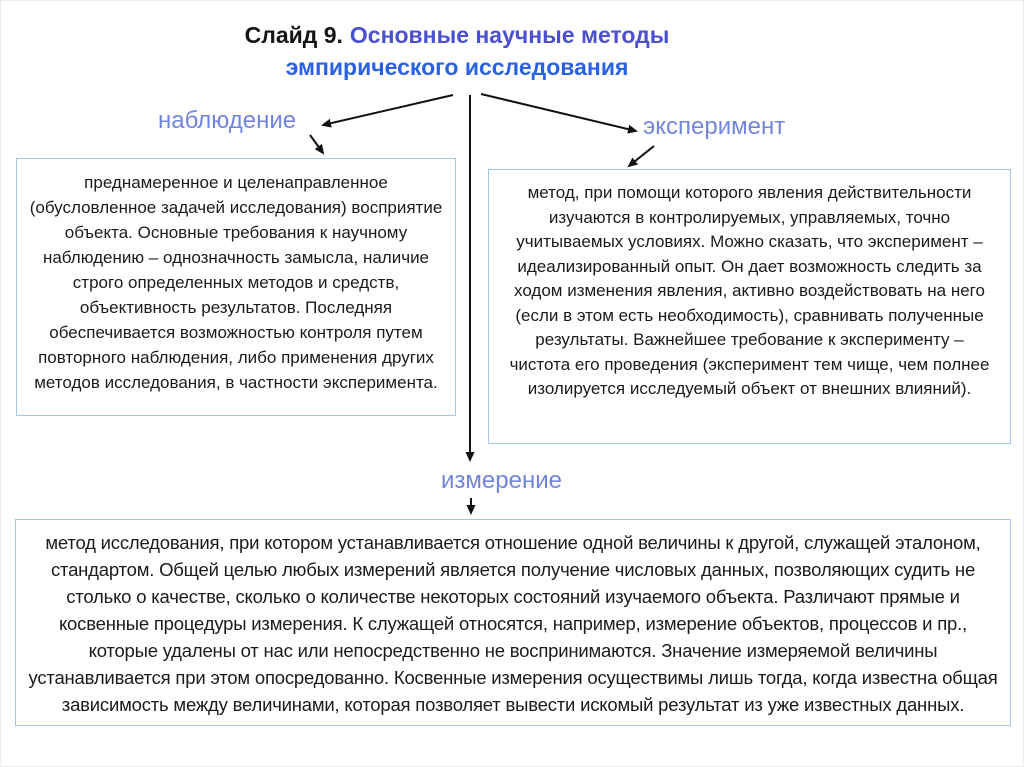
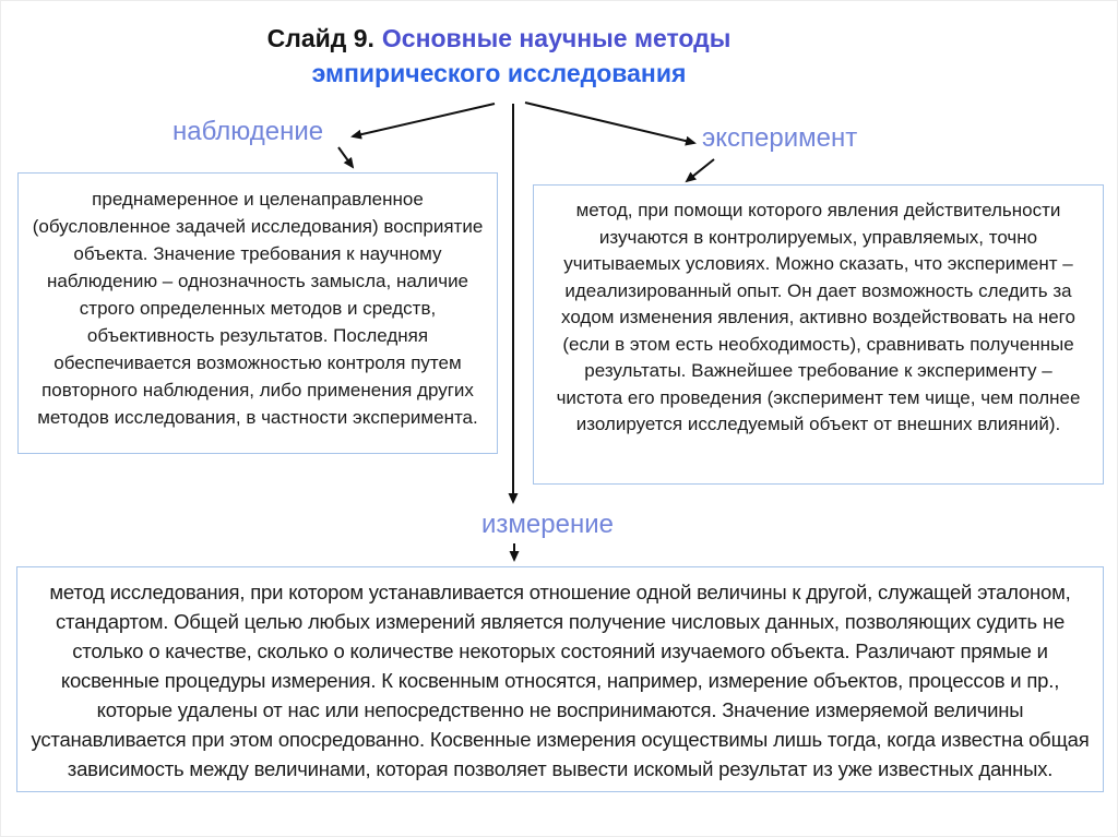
  Слайд 9. Основные научные методы
  эмпирического исследования
  наблюдение
  эксперимент
  измерение
- преднамеренное и целенаправленное (обусловленное задачей исследования) восприятие объекта. Основные требования к научному наблюдению – однозначность замысла, наличие строго определенных методов и средств, объективность результатов. Последняя обеспечивается возможностью контроля путем повторного наблюдения, либо применения других методов исследования, в частности эксперимента.
+ преднамеренное и целенаправленное (обусловленное задачей исследования) восприятие объекта. Значение требования к научному наблюдению – однозначность замысла, наличие строго определенных методов и средств, объективность результатов. Последняя обеспечивается возможностью контроля путем повторного наблюдения, либо применения других методов исследования, в частности эксперимента.
  метод, при помощи которого явления действительности изучаются в контролируемых, управляемых, точно учитываемых условиях. Можно сказать, что эксперимент – идеализированный опыт. Он дает возможность следить за ходом изменения явления, активно воздействовать на него (если в этом есть необходимость), сравнивать полученные результаты. Важнейшее требование к эксперименту – чистота его проведения (эксперимент тем чище, чем полнее изолируется исследуемый объект от внешних влияний).
- метод исследования, при котором устанавливается отношение одной величины к другой, служащей эталоном, стандартом. Общей целью любых измерений является получение числовых данных, позволяющих судить не столько о качестве, сколько о количестве некоторых состояний изучаемого объекта. Различают прямые и косвенные процедуры измерения. К служащей относятся, например, измерение объектов, процессов и пр., которые удалены от нас или непосредственно не воспринимаются. Значение измеряемой величины устанавливается при этом опосредованно. Косвенные измерения осуществимы лишь тогда, когда известна общая зависимость между величинами, которая позволяет вывести искомый результат из уже известных данных.
+ метод исследования, при котором устанавливается отношение одной величины к другой, служащей эталоном, стандартом. Общей целью любых измерений является получение числовых данных, позволяющих судить не столько о качестве, сколько о количестве некоторых состояний изучаемого объекта. Различают прямые и косвенные процедуры измерения. К косвенным относятся, например, измерение объектов, процессов и пр., которые удалены от нас или непосредственно не воспринимаются. Значение измеряемой величины устанавливается при этом опосредованно. Косвенные измерения осуществимы лишь тогда, когда известна общая зависимость между величинами, которая позволяет вывести искомый результат из уже известных данных.
